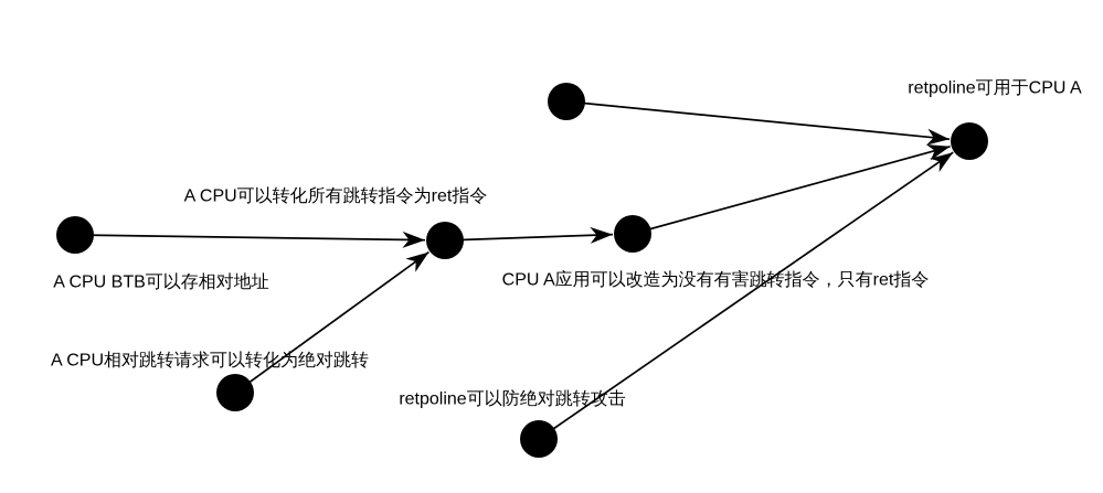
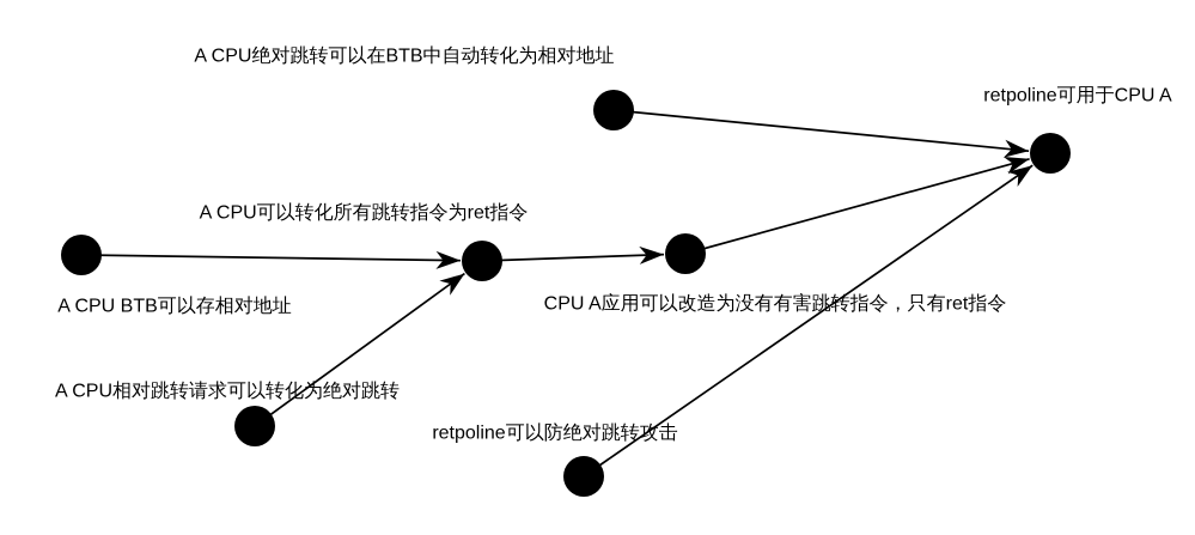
+ A CPU绝对跳转可以在BTB中自动转化为相对地址
  retpoline可用于CPU A
  A CPU BTB可以存相对地址
  A CPU可以转化所有跳转指令为ret指令
  CPU A应用可以改造为没有有害跳转指令，只有ret指令
  A CPU相对跳转请求可以转化为绝对跳转
  retpoline可以防绝对跳转攻击
